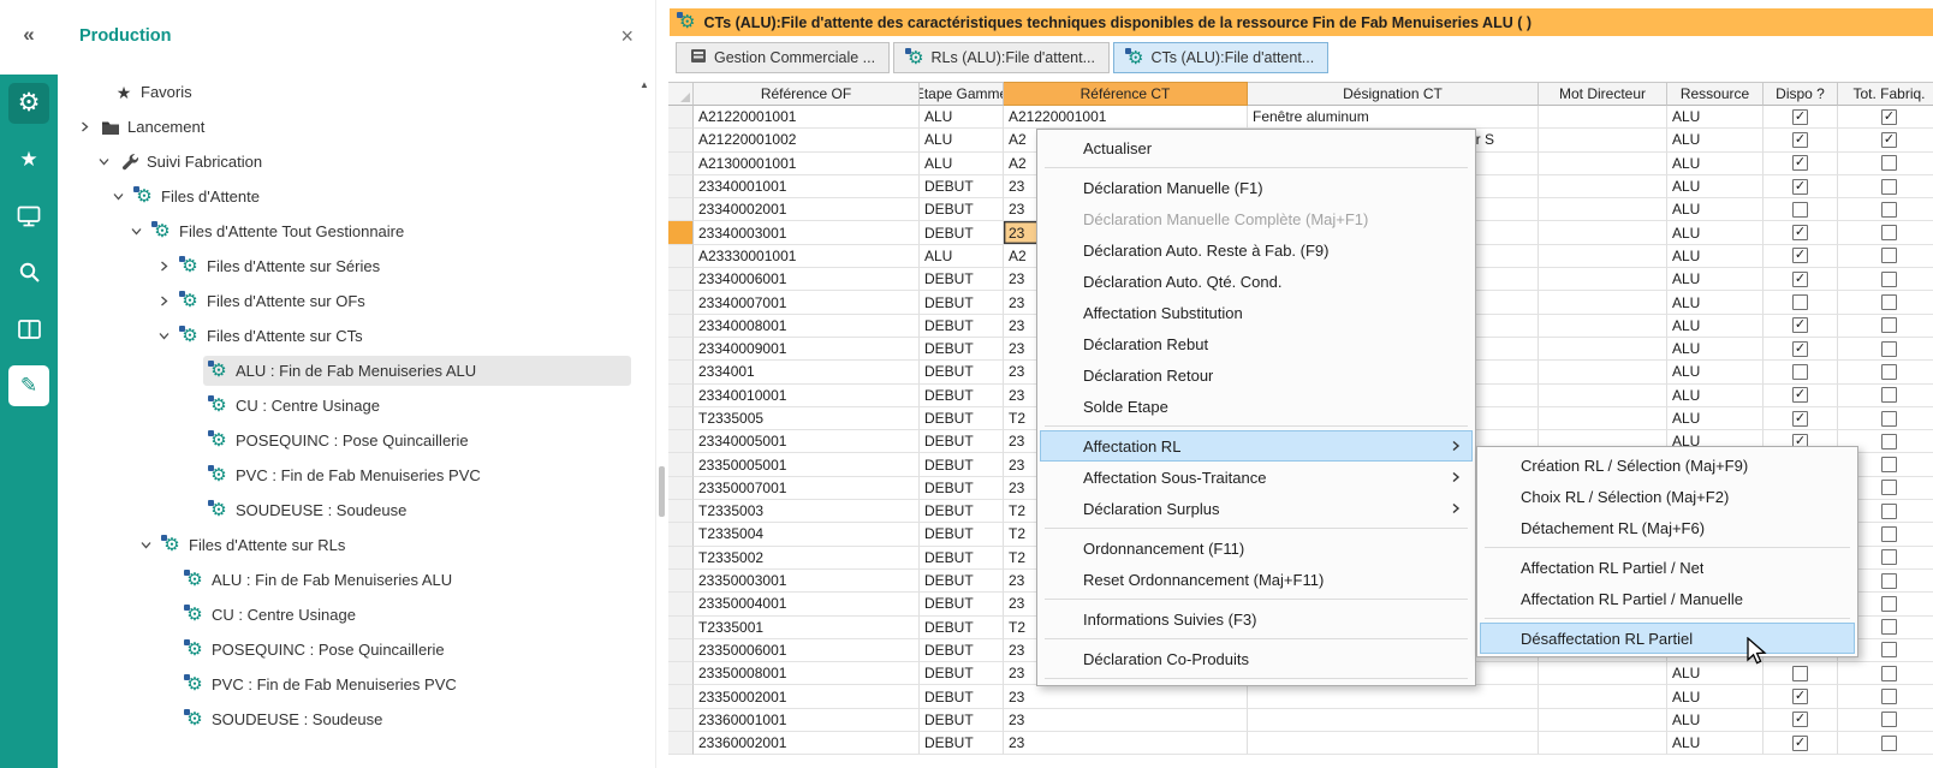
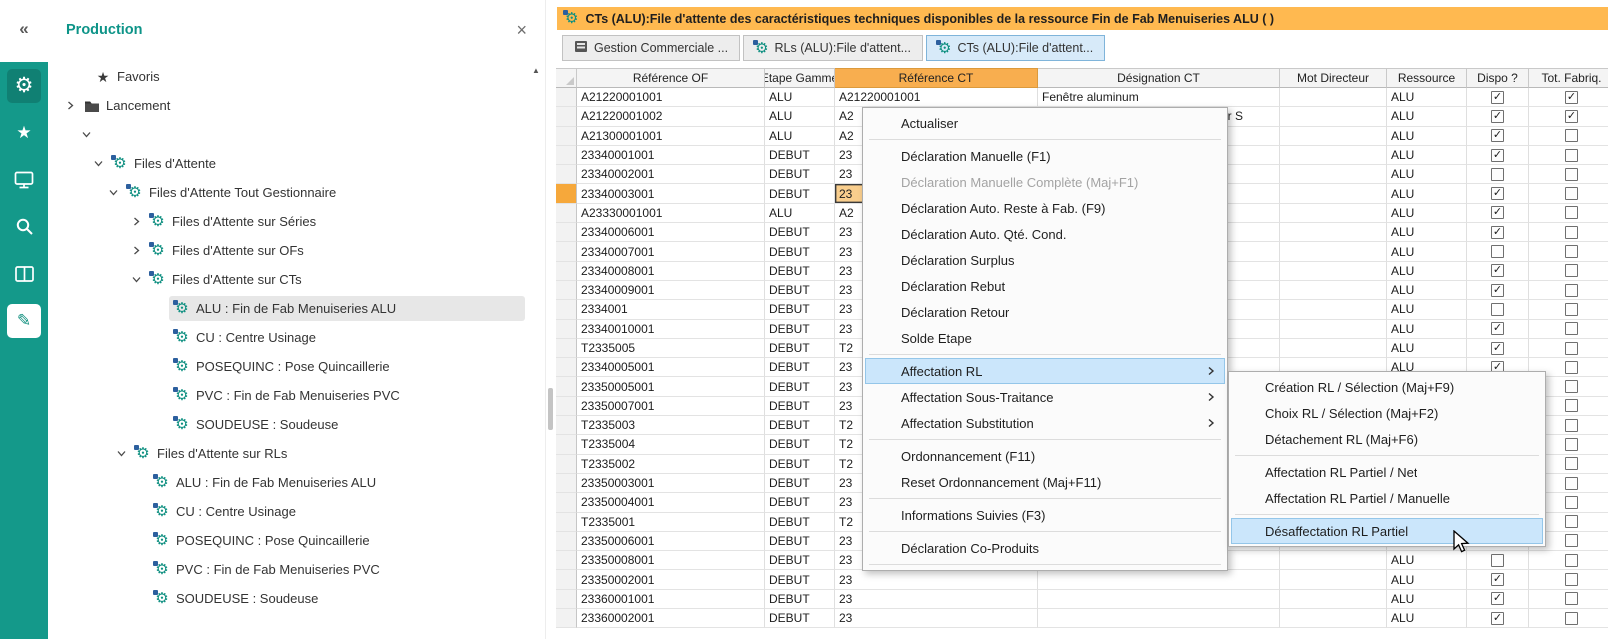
  «
  ⚙
  ★
  ✎
  Production
  ×
  ★
  Favoris
  Lancement
- Suivi Fabrication
  ⚙
  Files d'Attente
  ⚙
  Files d'Attente Tout Gestionnaire
  ⚙
  Files d'Attente sur Séries
  ⚙
  Files d'Attente sur OFs
  ⚙
  Files d'Attente sur CTs
  ⚙
  ALU : Fin de Fab Menuiseries ALU
  ⚙
  CU : Centre Usinage
  ⚙
  POSEQUINC : Pose Quincaillerie
  ⚙
  PVC : Fin de Fab Menuiseries PVC
  ⚙
  SOUDEUSE : Soudeuse
  ⚙
  Files d'Attente sur RLs
  ⚙
  ALU : Fin de Fab Menuiseries ALU
  ⚙
  CU : Centre Usinage
  ⚙
  POSEQUINC : Pose Quincaillerie
  ⚙
  PVC : Fin de Fab Menuiseries PVC
  ⚙
  SOUDEUSE : Soudeuse
  ▲
  ⚙
  CTs (ALU):File d'attente des caractéristiques techniques disponibles de la ressource Fin de Fab Menuiseries ALU ( )
  Gestion Commerciale ...
  ⚙
  RLs (ALU):File d'attent...
  ⚙
  CTs (ALU):File d'attent...
  Référence OF
  Etape Gamm
  Référence CT
  Désignation CT
  Mot Directeur
  Ressource
  Dispo ?
  Tot. Fabriq.
  A21220001001
  ALU
  A21220001001
  Fenêtre aluminum
  ALU
  ✓
  ✓
  A21220001002
  ALU
  A2
  r S
  ALU
  ✓
  ✓
  A21300001001
  ALU
  A2
  ALU
  ✓
  23340001001
  DEBUT
  23
  ALU
  ✓
  23340002001
  DEBUT
  23
  ALU
  23340003001
  DEBUT
  23
  ALU
  ✓
  A23330001001
  ALU
  A2
  ALU
  ✓
  23340006001
  DEBUT
  23
  ALU
  ✓
  23340007001
  DEBUT
  23
  ALU
  23340008001
  DEBUT
  23
  ALU
  ✓
  23340009001
  DEBUT
  23
  ALU
  ✓
  2334001
  DEBUT
  23
  ALU
  23340010001
  DEBUT
  23
  ALU
  ✓
  T2335005
  DEBUT
  T2
  ALU
  ✓
  23340005001
  DEBUT
  23
  ALU
  ✓
  23350005001
  DEBUT
  23
  23350007001
  DEBUT
  23
  T2335003
  DEBUT
  T2
  T2335004
  DEBUT
  T2
  T2335002
  DEBUT
  T2
  23350003001
  DEBUT
  23
  23350004001
  DEBUT
  23
  T2335001
  DEBUT
  T2
  23350006001
  DEBUT
  23
  23350008001
  DEBUT
  23
  ALU
  23350002001
  DEBUT
  23
  ALU
  ✓
  23360001001
  DEBUT
  23
  ALU
  ✓
  23360002001
  DEBUT
  23
  ALU
  ✓
  Actualiser
  Déclaration Manuelle (F1)
  Déclaration Manuelle Complète (Maj+F1)
  Déclaration Auto. Reste à Fab. (F9)
  Déclaration Auto. Qté. Cond.
- Affectation Substitution
+ Déclaration Surplus
  Déclaration Rebut
  Déclaration Retour
  Solde Etape
  Affectation RL
  Affectation Sous-Traitance
- Déclaration Surplus
+ Affectation Substitution
  Ordonnancement (F11)
  Reset Ordonnancement (Maj+F11)
  Informations Suivies (F3)
  Déclaration Co-Produits
  Création RL / Sélection (Maj+F9)
  Choix RL / Sélection (Maj+F2)
  Détachement RL (Maj+F6)
  Affectation RL Partiel / Net
  Affectation RL Partiel / Manuelle
  Désaffectation RL Partiel
